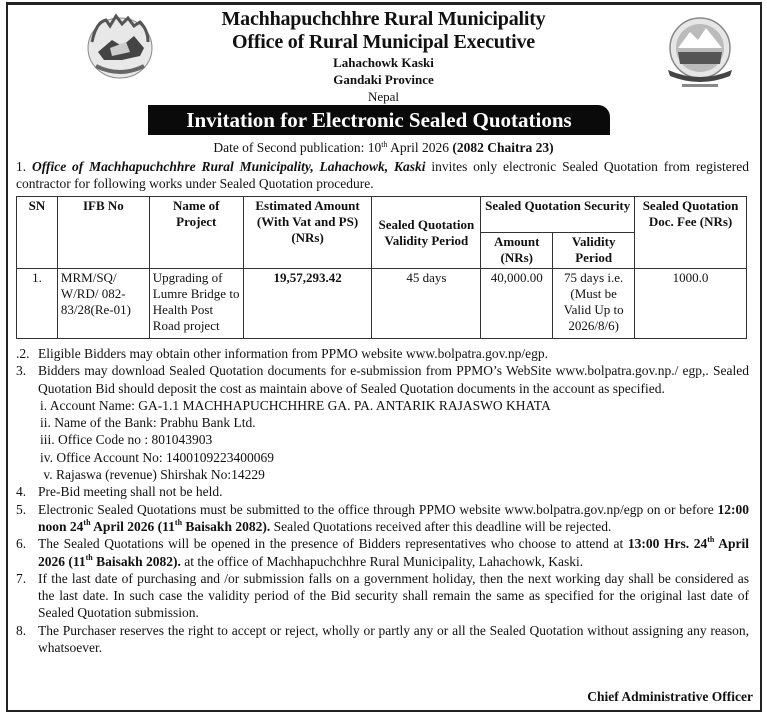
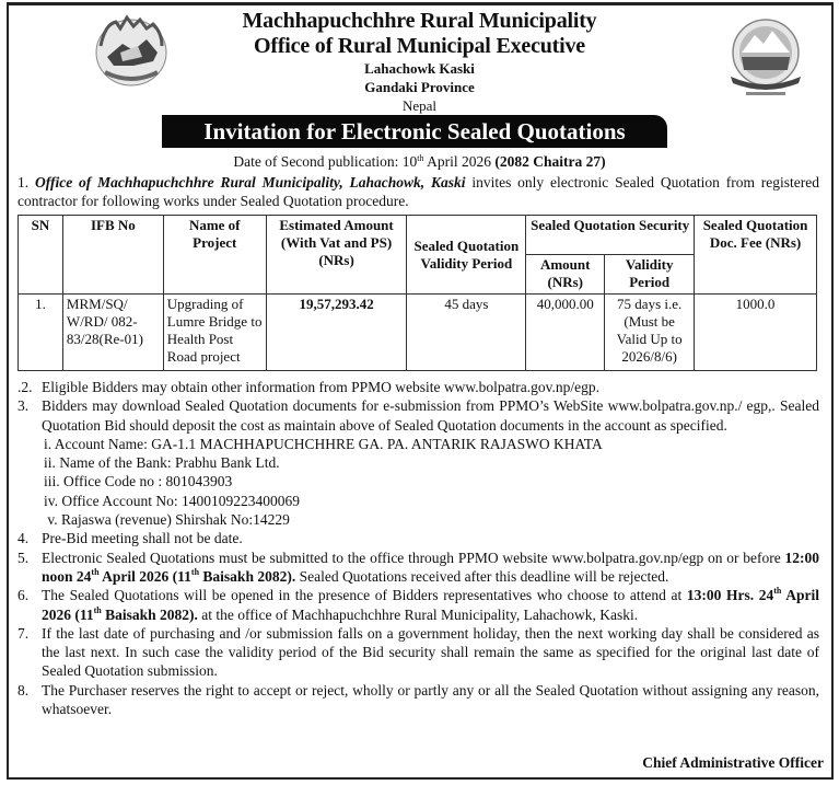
  Machhapuchchhre Rural Municipality
  Office of Rural Municipal Executive
  Lahachowk Kaski
  Gandaki Province
  Nepal
  Invitation for Electronic Sealed Quotations
- Date of Second publication: 10th April 2026 (2082 Chaitra 23)
+ Date of Second publication: 10th April 2026 (2082 Chaitra 27)
  1. Office of Machhapuchchhre Rural Municipality, Lahachowk, Kaski invites only electronic Sealed Quotation from registered contractor for following works under Sealed Quotation procedure.
  SN	IFB No	Name of Project	Estimated Amount (With Vat and PS) (NRs)	Sealed Quotation Validity Period	Sealed Quotation Security	Sealed Quotation Doc. Fee (NRs)
  Amount (NRs)	Validity Period
  1.	MRM/SQ/ W/RD/ 082- 83/28(Re-01)	Upgrading of Lumre Bridge to Health Post Road project	19,57,293.42	45 days	40,000.00	75 days i.e. (Must be Valid Up to 2026/8/6)	1000.0
  .2.
  Eligible Bidders may obtain other information from PPMO website www.bolpatra.gov.np/egp.
  3.
  Bidders may download Sealed Quotation documents for e-submission from PPMO’s WebSite www.bolpatra.gov.np./ egp,. Sealed Quotation Bid should deposit the cost as maintain above of Sealed Quotation documents in the account as specified.
  i. Account Name: GA-1.1 MACHHAPUCHCHHRE GA. PA. ANTARIK RAJASWO KHATA
  ii. Name of the Bank: Prabhu Bank Ltd.
  iii. Office Code no : 801043903
  iv. Office Account No: 1400109223400069
  v. Rajaswa (revenue) Shirshak No:14229
  4.
- Pre-Bid meeting shall not be held.
+ Pre-Bid meeting shall not be date.
  5.
  Electronic Sealed Quotations must be submitted to the office through PPMO website www.bolpatra.gov.np/egp on or before 12:00 noon 24th April 2026 (11th Baisakh 2082). Sealed Quotations received after this deadline will be rejected.
  6.
  The Sealed Quotations will be opened in the presence of Bidders representatives who choose to attend at 13:00 Hrs. 24th April 2026 (11th Baisakh 2082). at the office of Machhapuchchhre Rural Municipality, Lahachowk, Kaski.
  7.
- If the last date of purchasing and /or submission falls on a government holiday, then the next working day shall be considered as the last date. In such case the validity period of the Bid security shall remain the same as specified for the original last date of Sealed Quotation submission.
+ If the last date of purchasing and /or submission falls on a government holiday, then the next working day shall be considered as the last next. In such case the validity period of the Bid security shall remain the same as specified for the original last date of Sealed Quotation submission.
  8.
  The Purchaser reserves the right to accept or reject, wholly or partly any or all the Sealed Quotation without assigning any reason, whatsoever.
  Chief Administrative Officer
